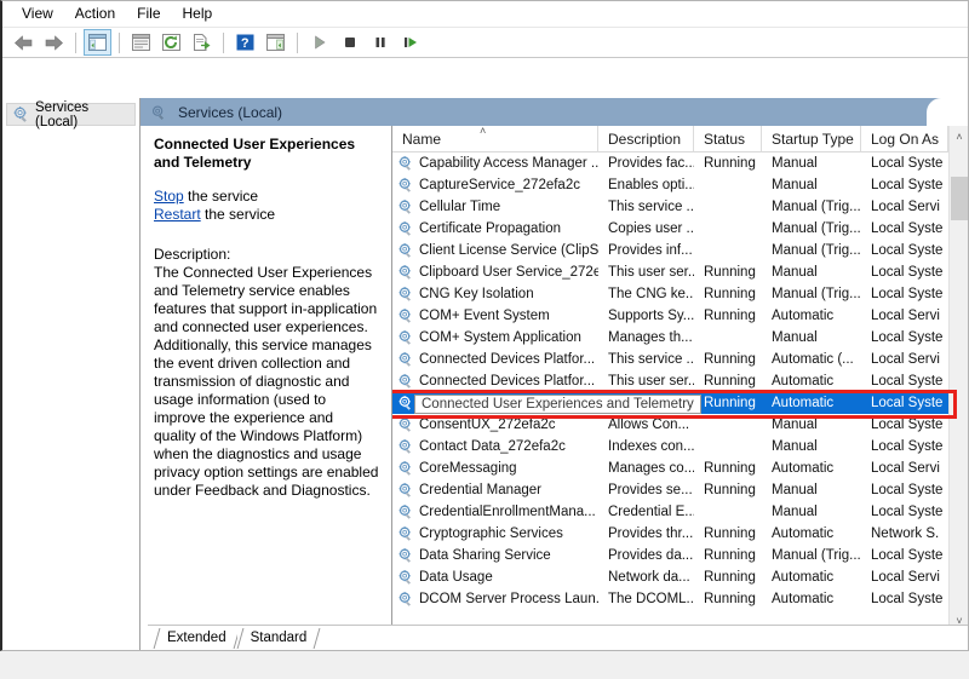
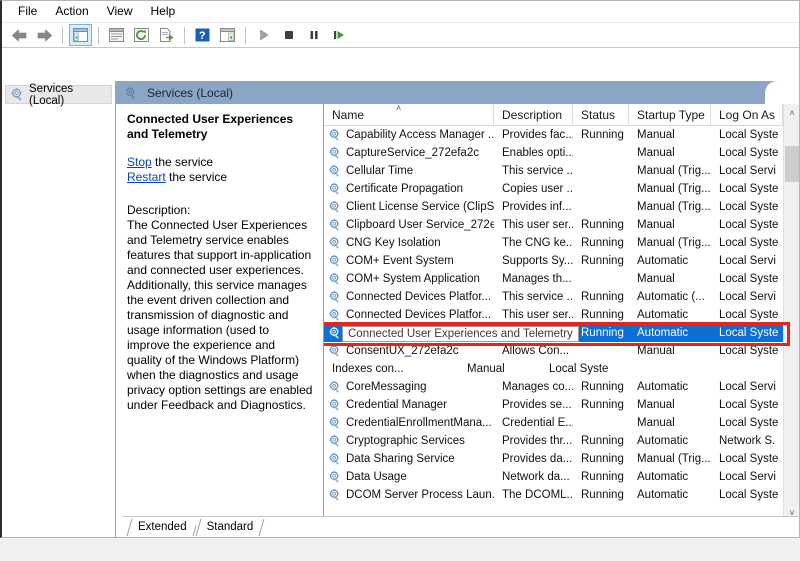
- View
+ File
  Action
- File
+ View
  Help
  ?
  Services (Local)
  Services (Local)
  Connected User Experiences and Telemetry
  Stop the service
  Restart the service
  Description:
  The Connected User Experiences and Telemetry service enables features that support in-application and connected user experiences. Additionally, this service manages the event driven collection and transmission of diagnostic and usage information (used to improve the experience and quality of the Windows Platform) when the diagnostics and usage privacy option settings are enabled under Feedback and Diagnostics.
  Name
  ˄
  Description
  Status
  Startup Type
  Log On As
  Capability Access Manager ..
  Provides fac..
  Running
  Manual
  Local Syste
  CaptureService_272efa2c
  Enables opti..
  Manual
  Local Syste
  Cellular Time
  This service ..
  Manual (Trig...
  Local Servi
  Certificate Propagation
  Copies user ..
  Manual (Trig...
  Local Syste
  Client License Service (ClipS
  Provides inf...
  Manual (Trig...
  Local Syste
  Clipboard User Service_272e
  This user ser..
  Running
  Manual
  Local Syste
  CNG Key Isolation
  The CNG ke..
  Running
  Manual (Trig...
  Local Syste
  COM+ Event System
  Supports Sy...
  Running
  Automatic
  Local Servi
  COM+ System Application
  Manages th...
  Manual
  Local Syste
  Connected Devices Platfor...
  This service ..
  Running
  Automatic (...
  Local Servi
  Connected Devices Platfor...
  This user ser..
  Running
  Automatic
  Local Syste
  Running
  Automatic
  Local Syste
  ConsentUX_272efa2c
  Allows Con...
  Manual
  Local Syste
- Contact Data_272efa2c
  Indexes con...
  Manual
  Local Syste
  CoreMessaging
  Manages co...
  Running
  Automatic
  Local Servi
  Credential Manager
  Provides se...
  Running
  Manual
  Local Syste
  CredentialEnrollmentMana...
  Credential E..
  Manual
  Local Syste
  Cryptographic Services
  Provides thr...
  Running
  Automatic
  Network S.
  Data Sharing Service
  Provides da...
  Running
  Manual (Trig...
  Local Syste
  Data Usage
  Network da...
  Running
  Automatic
  Local Servi
  DCOM Server Process Laun.
  The DCOML..
  Running
  Automatic
  Local Syste
  Connected User Experiences and Telemetry
  ˄
  ˅
  Extended
  Standard
